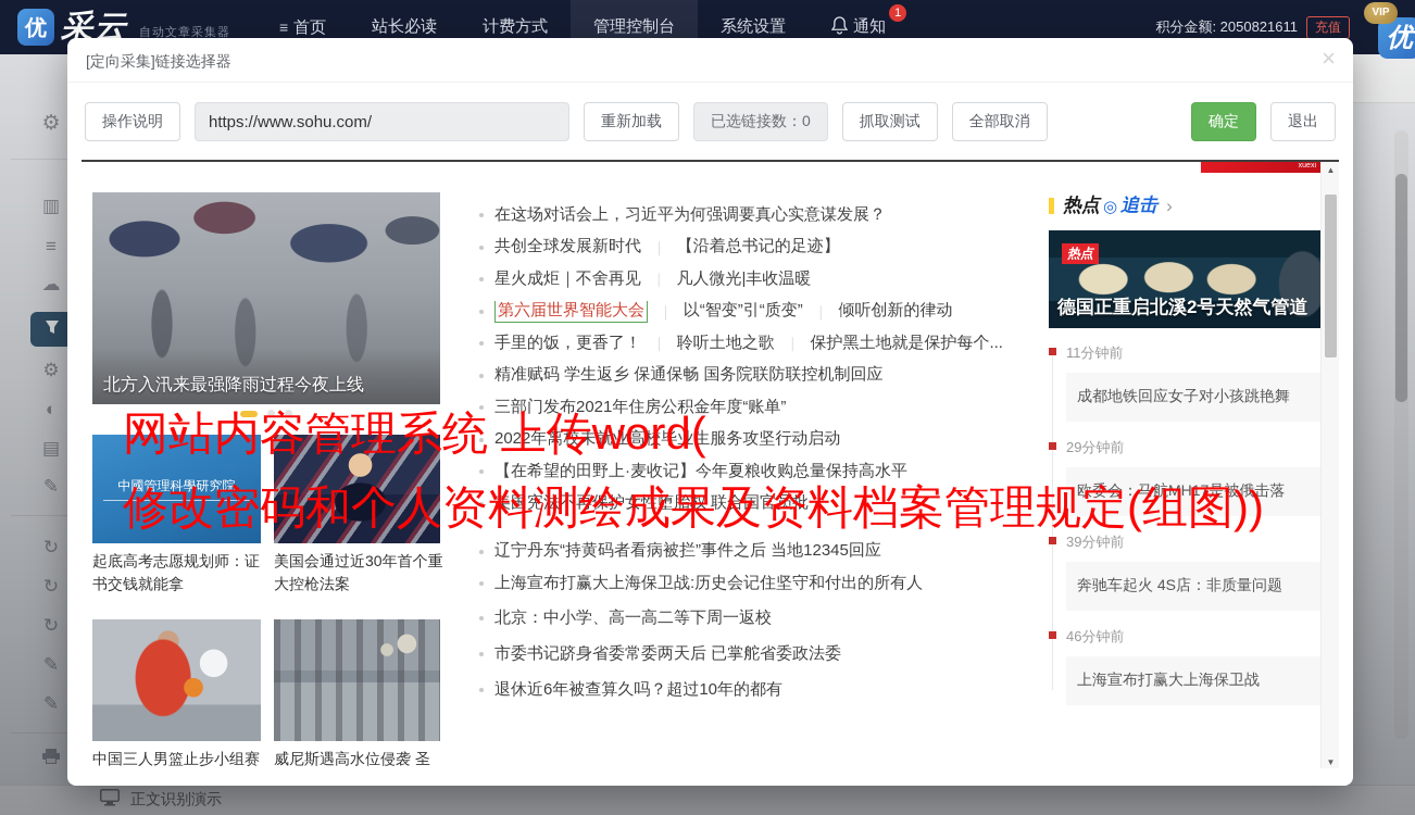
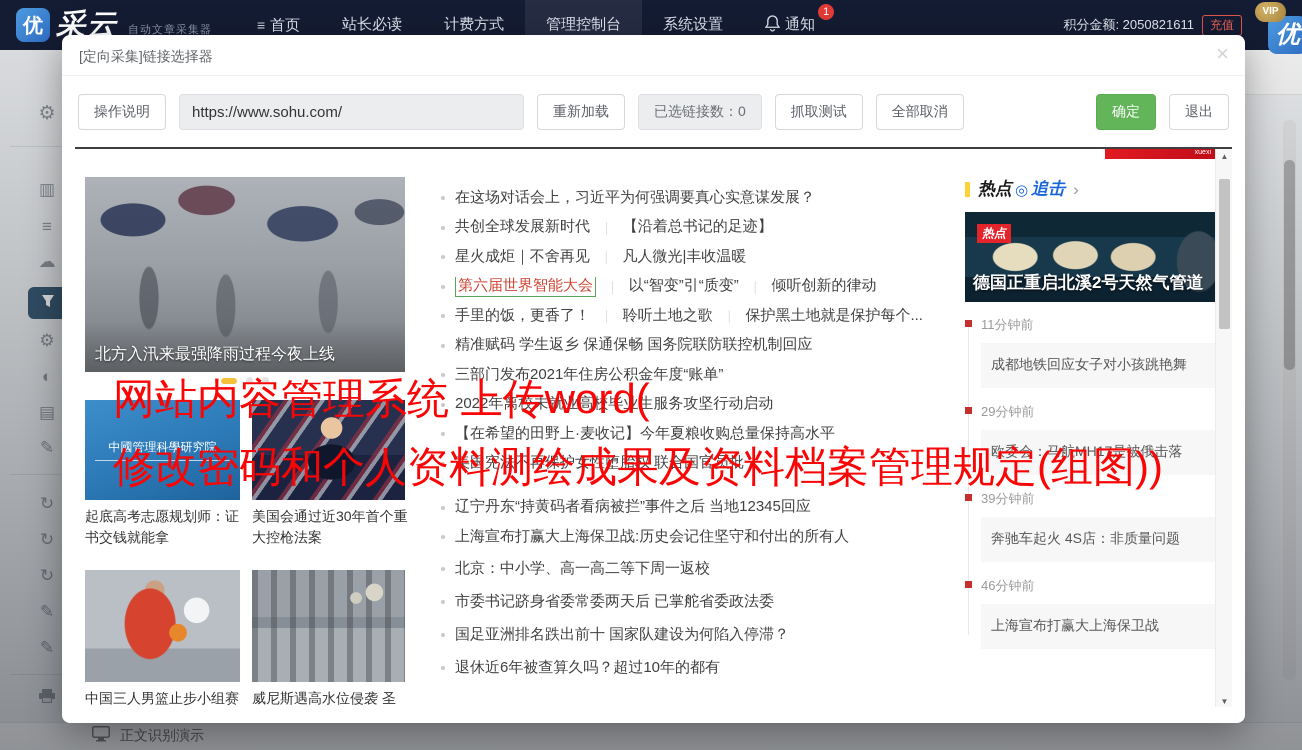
  优
  采云
  自动文章采集器
  ≡ 首页
  站长必读
  计费方式
  管理控制台
  系统设置
  通知
  1
  积分金额: 2050821611
  充值
  优
  VIP
  [定向采集]链接选择器
  ×
  操作说明
  https://www.sohu.com/
  重新加载
  已选链接数：0
  抓取测试
  全部取消
  确定
  退出
  北方入汛来最强降雨过程今夜上线
  中國管理科學研究院
  起底高考志愿规划师：证书交钱就能拿
  美国会通过近30年首个重大控枪法案
  中国三人男篮止步小组赛
  威尼斯遇高水位侵袭 圣
  在这场对话会上，习近平为何强调要真心实意谋发展？
  共创全球发展新时代
  ｜
  【沿着总书记的足迹】
  星火成炬｜不舍再见
  ｜
  凡人微光|丰收温暖
  第六届世界智能大会
  ｜
  以“智变”引“质变”
  ｜
  倾听创新的律动
  手里的饭，更香了！
  ｜
  聆听土地之歌
  ｜
  保护黑土地就是保护每个...
  精准赋码 学生返乡 保通保畅 国务院联防联控机制回应
  三部门发布2021年住房公积金年度“账单”
  2022年离校未就业高校毕业生服务攻坚行动启动
  【在希望的田野上·麦收记】今年夏粮收购总量保持高水平
  美国宪法不再保护女性堕胎权 联合国官员批
  辽宁丹东“持黄码者看病被拦”事件之后 当地12345回应
  上海宣布打赢大上海保卫战:历史会记住坚守和付出的所有人
  北京：中小学、高一高二等下周一返校
  市委书记跻身省委常委两天后 已掌舵省委政法委
+ 国足亚洲排名跌出前十 国家队建设为何陷入停滞？
  退休近6年被查算久吗？超过10年的都有
  热点
  ◎
  追击
  ›
  热点
  德国正重启北溪2号天然气管道
  11分钟前
  成都地铁回应女子对小孩跳艳舞
  29分钟前
  欧委会：马航MH17是被俄击落
  39分钟前
  奔驰车起火 4S店：非质量问题
  46分钟前
  上海宣布打赢大上海保卫战
  ▲
  ▼
  网站内容管理系统 上传word(
  修改密码和个人资料测绘成果及资料档案管理规定(组图))
